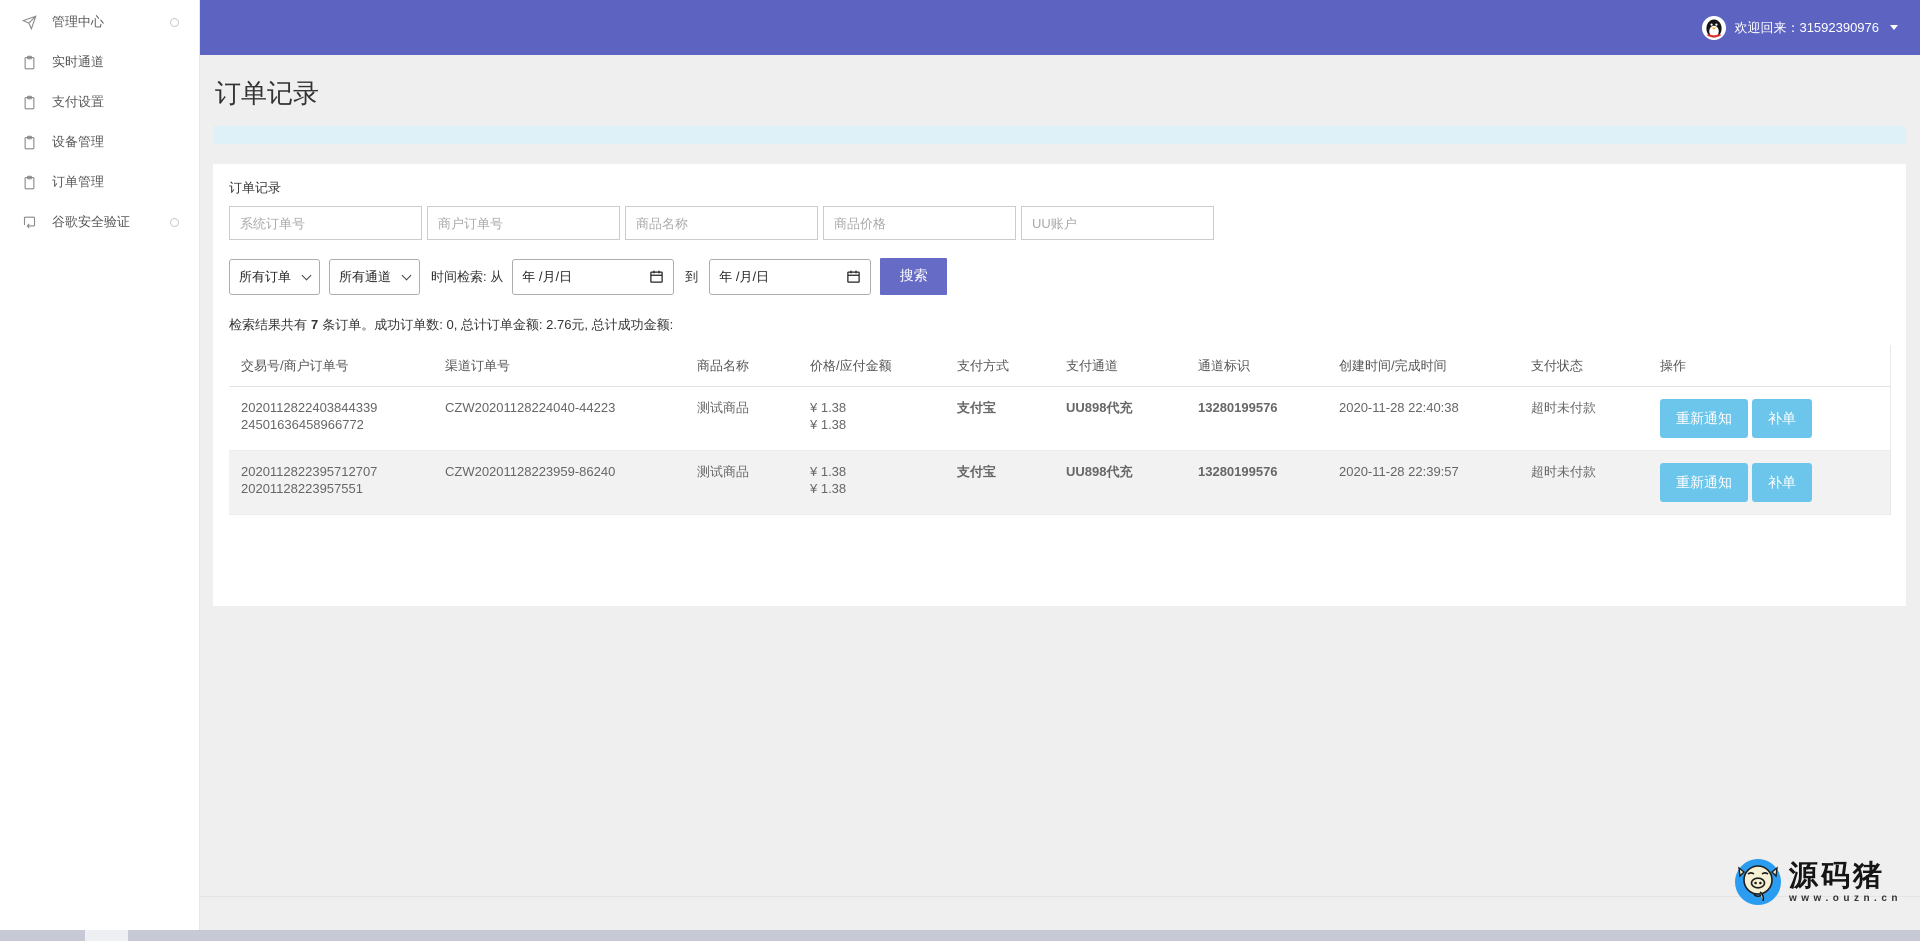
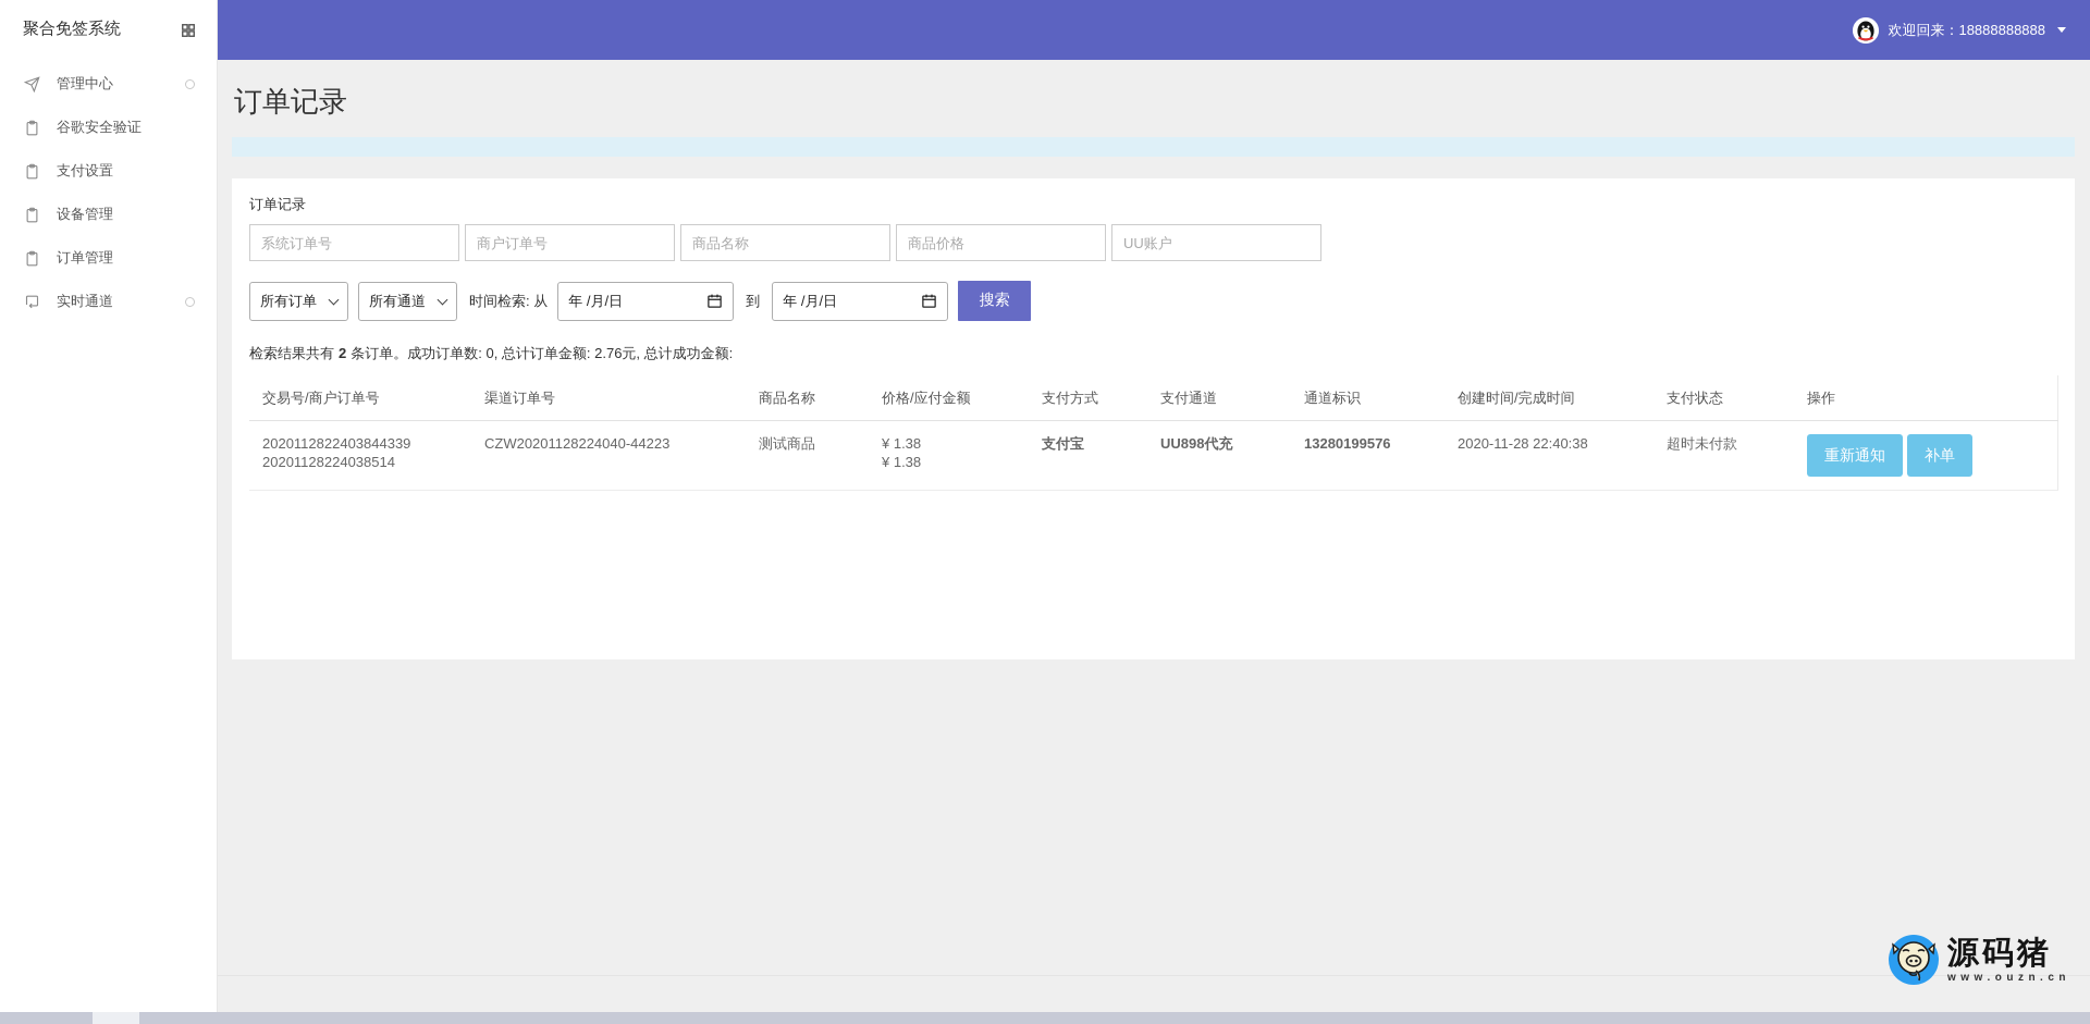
+ 聚合免签系统
  管理中心
- 实时通道
+ 谷歌安全验证
  支付设置
  设备管理
  订单管理
- 谷歌安全验证
+ 实时通道
- 欢迎回来：31592390976
+ 欢迎回来：18888888888
  订单记录
  订单记录
  系统订单号
  商户订单号
  商品名称
  商品价格
  UU账户
  所有订单
  所有通道
  时间检索: 从
  年 /月/日
  到
  年 /月/日
  搜索
- 检索结果共有 7 条订单。成功订单数: 0, 总计订单金额: 2.76元, 总计成功金额:
+ 检索结果共有 2 条订单。成功订单数: 0, 总计订单金额: 2.76元, 总计成功金额:
  交易号/商户订单号	渠道订单号	商品名称	价格/应付金额	支付方式	支付通道	通道标识	创建时间/完成时间	支付状态	操作
- 2020112822403844339 24501636458966772	CZW20201128224040-44223	测试商品	¥ 1.38 ¥ 1.38	支付宝	UU898代充	13280199576	2020-11-28 22:40:38	超时未付款	重新通知 补单
+ 2020112822403844339 20201128224038514	CZW20201128224040-44223	测试商品	¥ 1.38 ¥ 1.38	支付宝	UU898代充	13280199576	2020-11-28 22:40:38	超时未付款	重新通知 补单
- 2020112822395712707 20201128223957551	CZW20201128223959-86240	测试商品	¥ 1.38 ¥ 1.38	支付宝	UU898代充	13280199576	2020-11-28 22:39:57	超时未付款	重新通知 补单
  源码猪
  www.ouzn.cn
